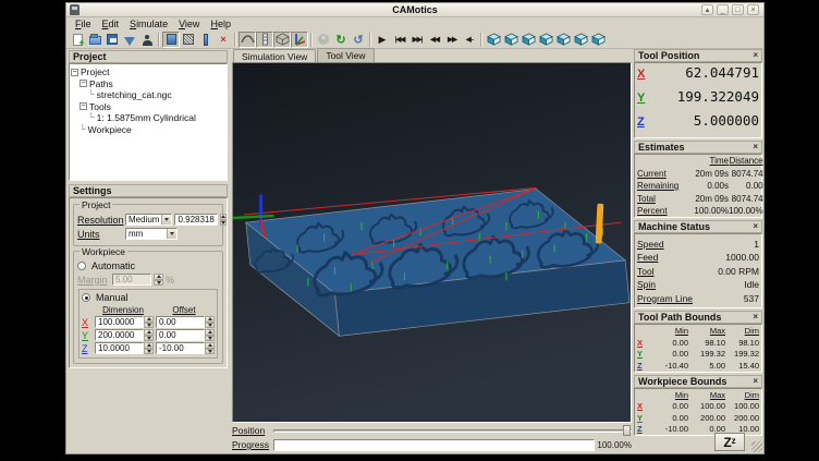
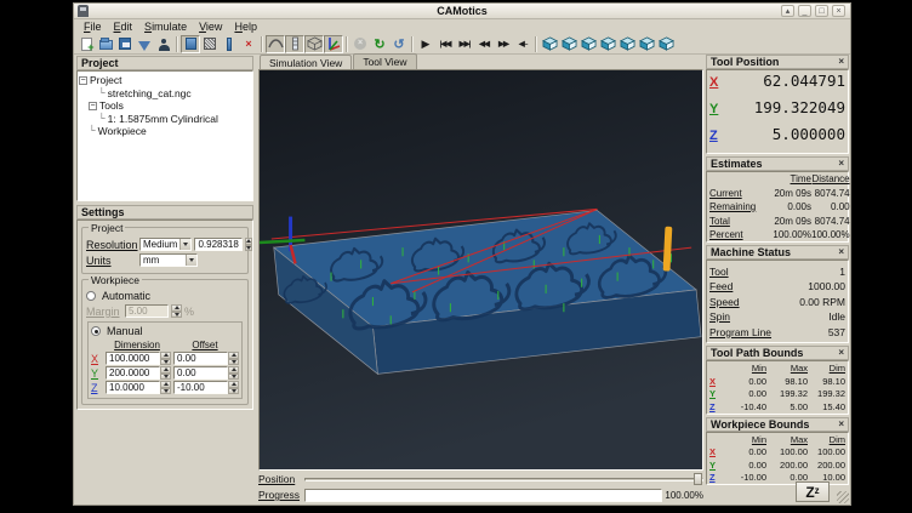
  CAMotics
  File
  Edit
  Simulate
  View
  Help
  +
  ×
  ↻
  ↺
  ▶
  Project
  Project
- Paths
  └
  stretching_cat.ngc
  Tools
  └
  1: 1.5875mm Cylindrical
  └
  Workpiece
  Settings
  Project
  Resolution
  Medium
  0.928318
  Units
  mm
  Workpiece
  Automatic
  Margin
  5.00
  %
  Manual
  Dimension
  Offset
  X
  100.0000
  0.00
  Y
  200.0000
  0.00
  Z
  10.0000
  -10.00
  Simulation View
  Tool View
  Position
  Progress
  100.00%
  Tool Position
  ×
  X
  62.044791
  Y
  199.322049
  Z
  5.000000
  Estimates
  ×
  Time
  Distance
  Current
  20m 09s
  8074.74
  Remaining
  0.00s
  0.00
  Total
  20m 09s
  8074.74
  Percent
  100.00%
  100.00%
  Machine Status
  ×
- Speed
+ Tool
  1
  Feed
  1000.00
- Tool
+ Speed
  0.00 RPM
  Spin
  Idle
  Program Line
  537
  Tool Path Bounds
  ×
  Min
  Max
  Dim
  X
  0.00
  98.10
  98.10
  Y
  0.00
  199.32
  199.32
  Z
  -10.40
  5.00
  15.40
  Workpiece Bounds
  ×
  Min
  Max
  Dim
  X
  0.00
  100.00
  100.00
  Y
  0.00
  200.00
  200.00
  Z
  -10.00
  0.00
  10.00
  Z
  z
